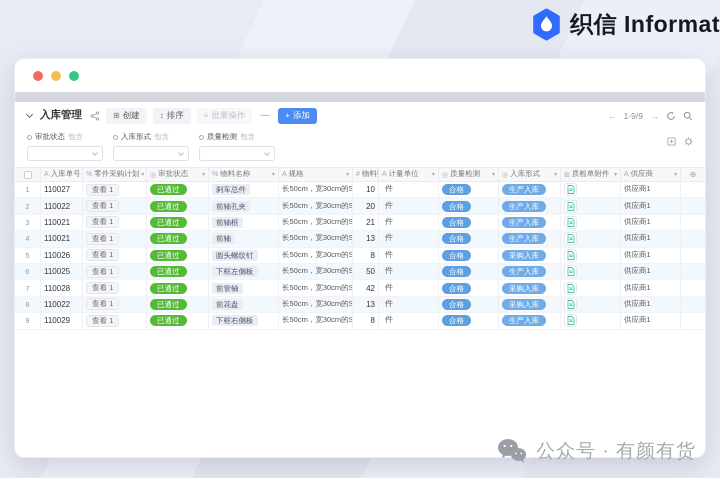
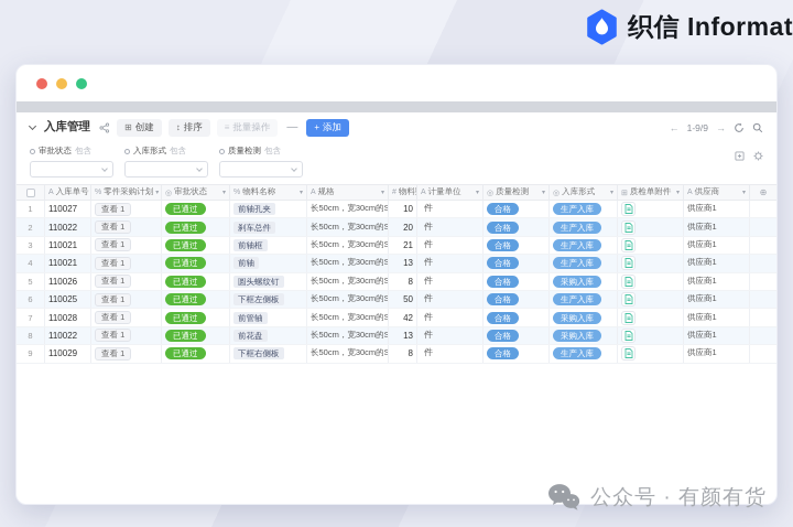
  织信 Informat
  入库管理
  ⊞
  创建
  ↕
  排序
  ≡
  批量操作
  —
  +
  添加
  ←
  1-9/9
  →
  审批状态
  包含
  入库形式
  包含
  质量检测
  包含
  入库单号
  零件采购计划
  审批状态
  物料名称
  规格
  计量单位
  质量检测
  入库形式
  质检单附件
  供应商
  ⊕
  1
  110027
  查看 1
  已通过
- 刹车总件
+ 前轴孔夹
  长50cm，宽30cm的S
  10
  件
  合格
  生产入库
  供应商1
  2
  110022
  查看 1
  已通过
- 前轴孔夹
+ 刹车总件
  长50cm，宽30cm的S
  20
  件
  合格
  生产入库
  供应商1
  3
  110021
  查看 1
  已通过
  前轴框
  长50cm，宽30cm的S
  21
  件
  合格
  生产入库
  供应商1
  4
  110021
  查看 1
  已通过
  前轴
  长50cm，宽30cm的S
  13
  件
  合格
  生产入库
  供应商1
  5
  110026
  查看 1
  已通过
  圆头螺纹钉
  长50cm，宽30cm的S
  8
  件
  合格
  采购入库
  供应商1
  6
  110025
  查看 1
  已通过
  下框左侧板
  长50cm，宽30cm的S
  50
  件
  合格
  生产入库
  供应商1
  7
  110028
  查看 1
  已通过
  前管轴
  长50cm，宽30cm的S
  42
  件
  合格
  采购入库
  供应商1
  8
  110022
  查看 1
  已通过
  前花盘
  长50cm，宽30cm的S
  13
  件
  合格
  采购入库
  供应商1
  9
  110029
  查看 1
  已通过
  下框右侧板
  长50cm，宽30cm的S
  8
  件
  合格
  生产入库
  供应商1
  公众号 · 有颜有货
